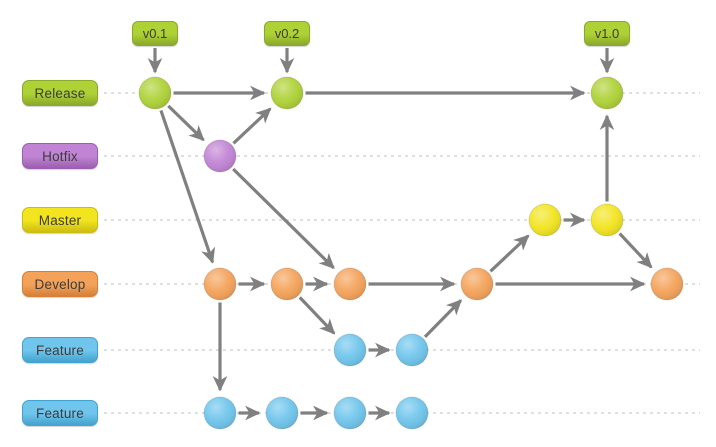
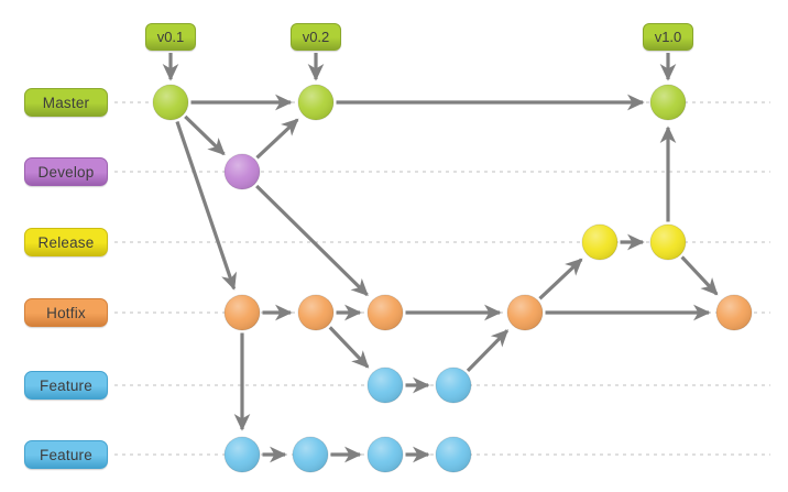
- Release
+ Master
- Hotfix
+ Develop
- Master
+ Release
- Develop
+ Hotfix
  Feature
  Feature
  v0.1
  v0.2
  v1.0
